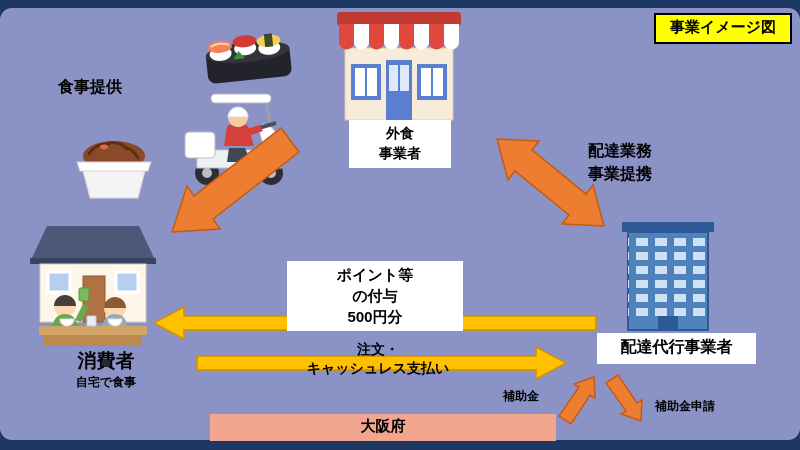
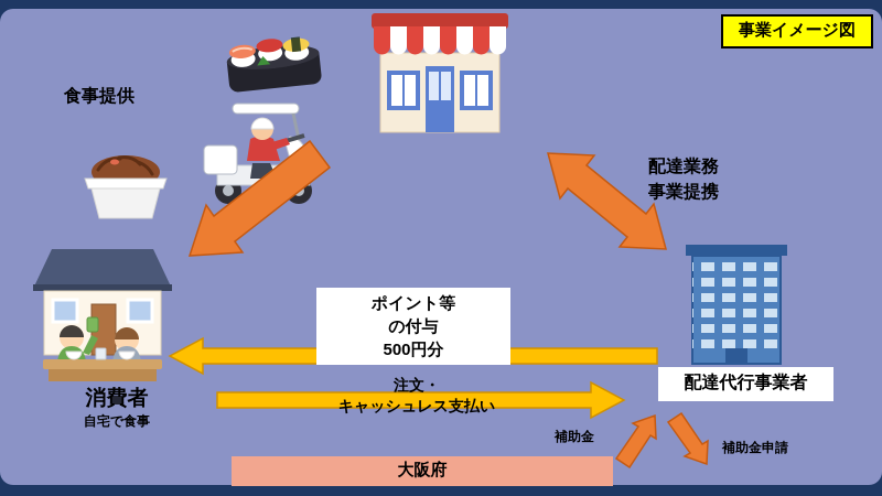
  事業イメージ図
  食事提供
- 外食
- 事業者
  配達業務
  事業提携
  ポイント等
  の付与
  500円分
  注文・
  キャッシュレス支払い
  消費者
  自宅で食事
  配達代行事業者
  補助金
  補助金申請
  大阪府
